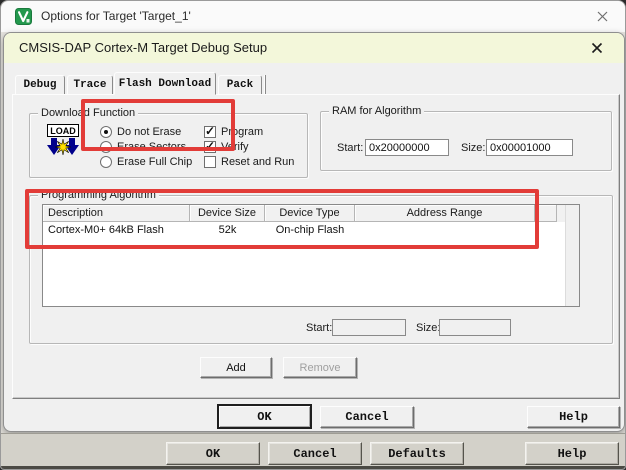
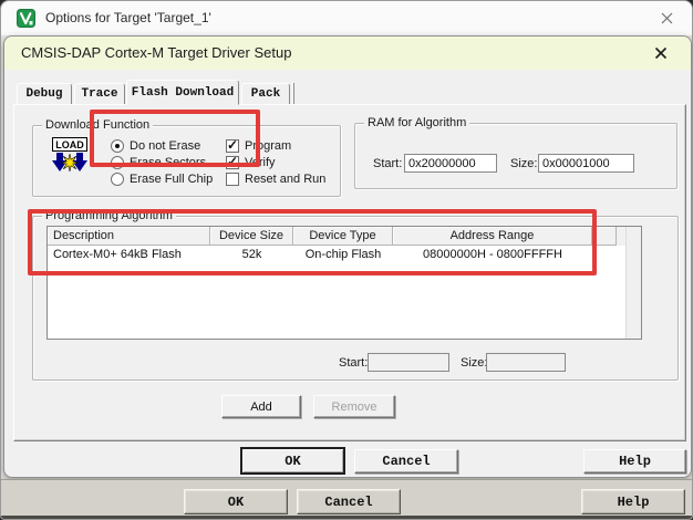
  Options for Target 'Target_1'
- CMSIS-DAP Cortex-M Target Debug Setup
+ CMSIS-DAP Cortex-M Target Driver Setup
  Debug
  Trace
  Flash Download
  Pack
  Download Function
  LOAD
  Do not Erase
  Erase Sectors
  Erase Full Chip
  Program
  Verify
  Reset and Run
  RAM for Algorithm
  Start:
  0x20000000
  Size:
  0x00001000
  Programming Algorithm
  Description
  Device Size
  Device Type
  Address Range
  Cortex-M0+ 64kB Flash
  52k
  On-chip Flash
+ 08000000H - 0800FFFFH
  Start:
  Size
  Add
  Remove
  OK
  Cancel
  Help
  OK
  Cancel
- Defaults
  Help
